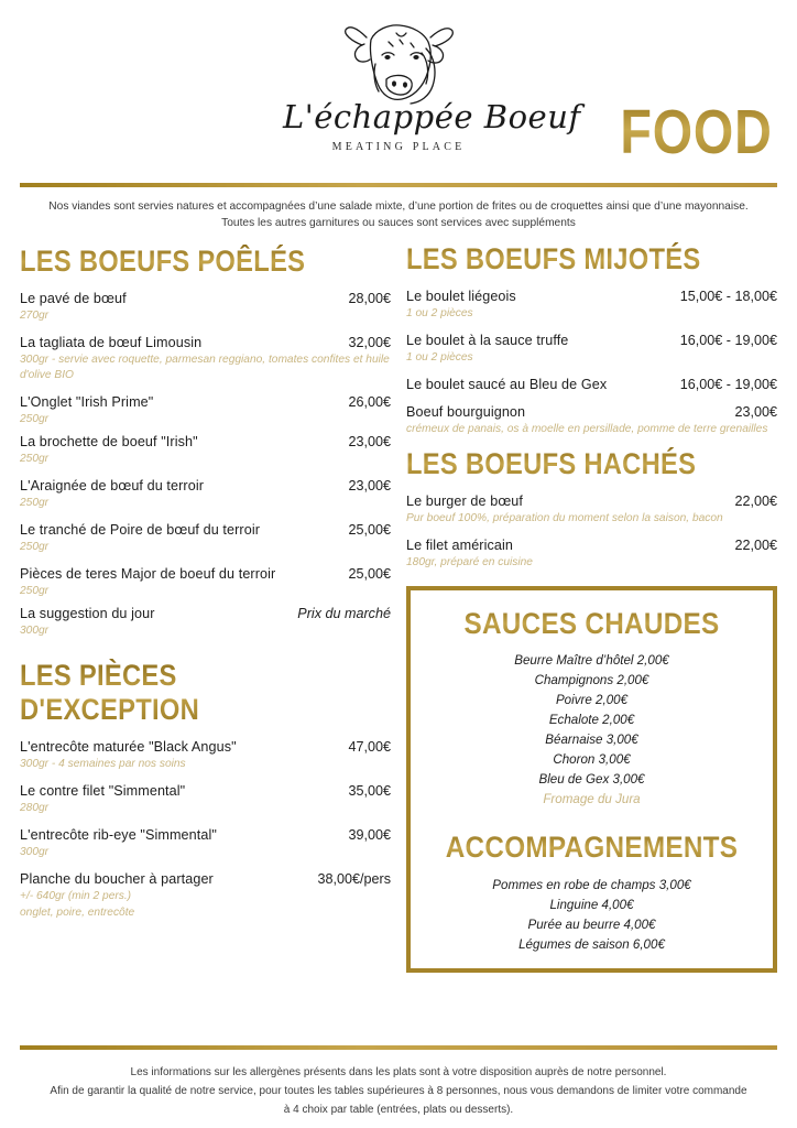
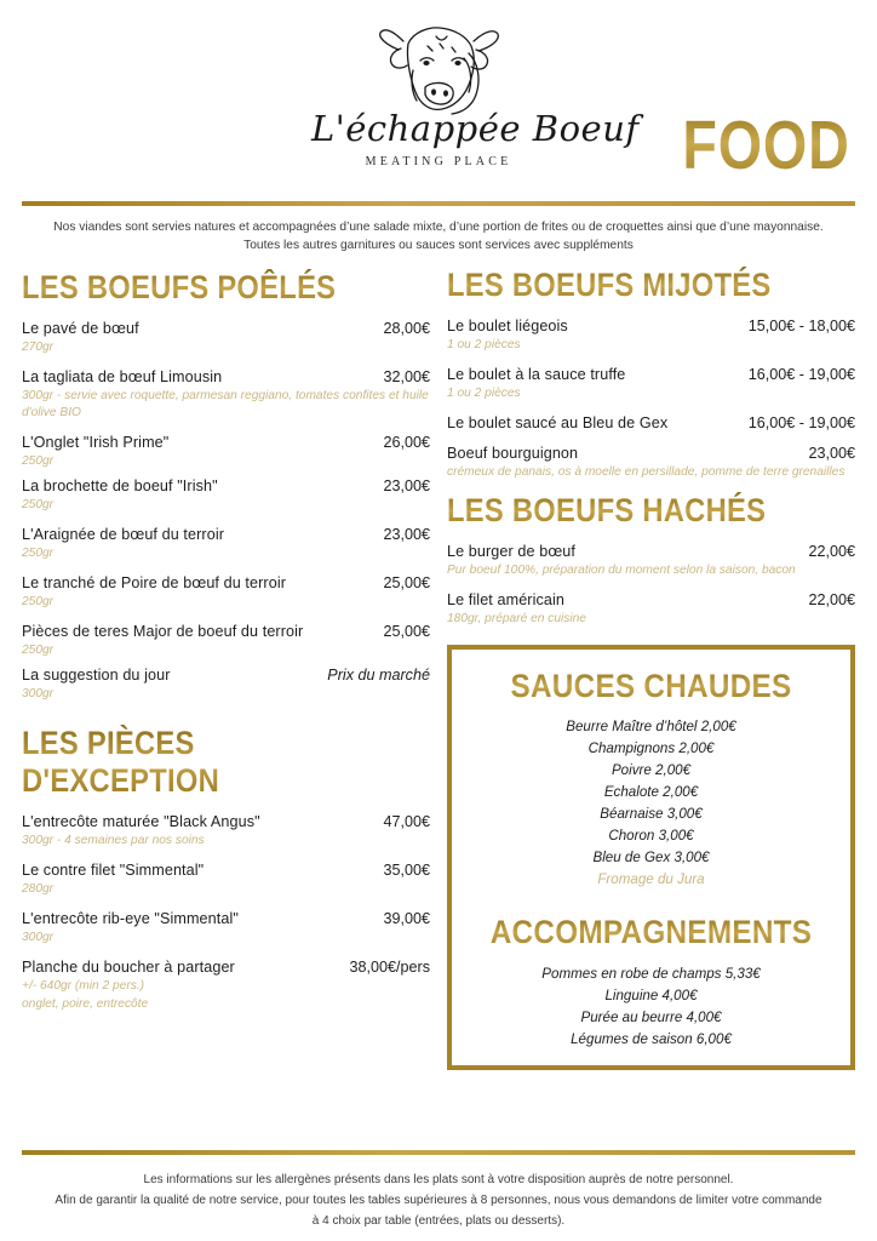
  L'échappée Boeuf
  MEATING PLACE
  FOOD
  Nos viandes sont servies natures et accompagnées d’une salade mixte, d’une portion de frites ou de croquettes ainsi que d’une mayonnaise.
  Toutes les autres garnitures ou sauces sont services avec suppléments
  LES BOEUFS POÊLÉS
  Le pavé de bœuf
  28,00€
  270gr
  La tagliata de bœuf Limousin
  32,00€
  300gr - servie avec roquette, parmesan reggiano, tomates confites et huile d'olive BIO
  L'Onglet "Irish Prime"
  26,00€
  250gr
  La brochette de boeuf "Irish"
  23,00€
  250gr
  L'Araignée de bœuf du terroir
  23,00€
  250gr
  Le tranché de Poire de bœuf du terroir
  25,00€
  250gr
  Pièces de teres Major de boeuf du terroir
  25,00€
  250gr
  La suggestion du jour
  Prix du marché
  300gr
  LES PIÈCES D'EXCEPTION
  L'entrecôte maturée "Black Angus"
  47,00€
  300gr - 4 semaines par nos soins
  Le contre filet "Simmental"
  35,00€
  280gr
  L'entrecôte rib-eye "Simmental"
  39,00€
  300gr
  Planche du boucher à partager
  38,00€/pers
  +/- 640gr (min 2 pers.)
  onglet, poire, entrecôte
  LES BOEUFS MIJOTÉS
  Le boulet liégeois
  15,00€ - 18,00€
  1 ou 2 pièces
  Le boulet à la sauce truffe
  16,00€ - 19,00€
  1 ou 2 pièces
  Le boulet saucé au Bleu de Gex
  16,00€ - 19,00€
  Boeuf bourguignon
  23,00€
  crémeux de panais, os à moelle en persillade, pomme de terre grenailles
  LES BOEUFS HACHÉS
  Le burger de bœuf
  22,00€
  Pur boeuf 100%, préparation du moment selon la saison, bacon
  Le filet américain
  22,00€
  180gr, préparé en cuisine
  SAUCES CHAUDES
  Beurre Maître d’hôtel 2,00€
  Champignons 2,00€
  Poivre 2,00€
  Echalote 2,00€
  Béarnaise 3,00€
  Choron 3,00€
  Bleu de Gex 3,00€
  Fromage du Jura
  ACCOMPAGNEMENTS
- Pommes en robe de champs 3,00€
+ Pommes en robe de champs 5,33€
  Linguine 4,00€
  Purée au beurre 4,00€
  Légumes de saison 6,00€
  Les informations sur les allergènes présents dans les plats sont à votre disposition auprès de notre personnel.
  Afin de garantir la qualité de notre service, pour toutes les tables supérieures à 8 personnes, nous vous demandons de limiter votre commande
  à 4 choix par table (entrées, plats ou desserts).
